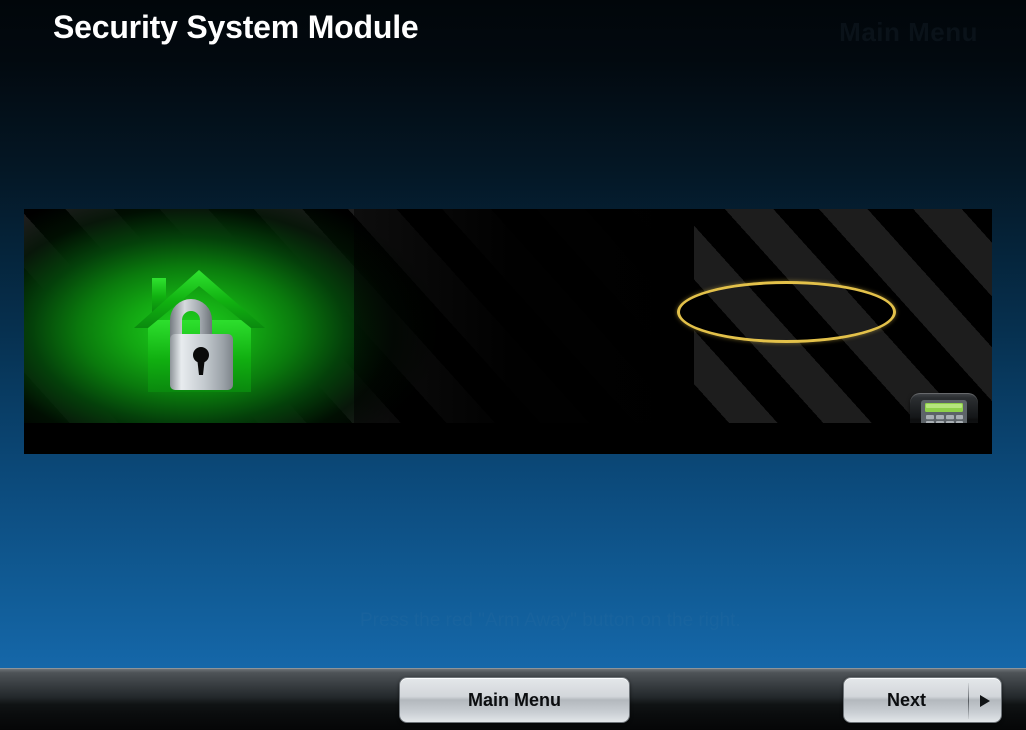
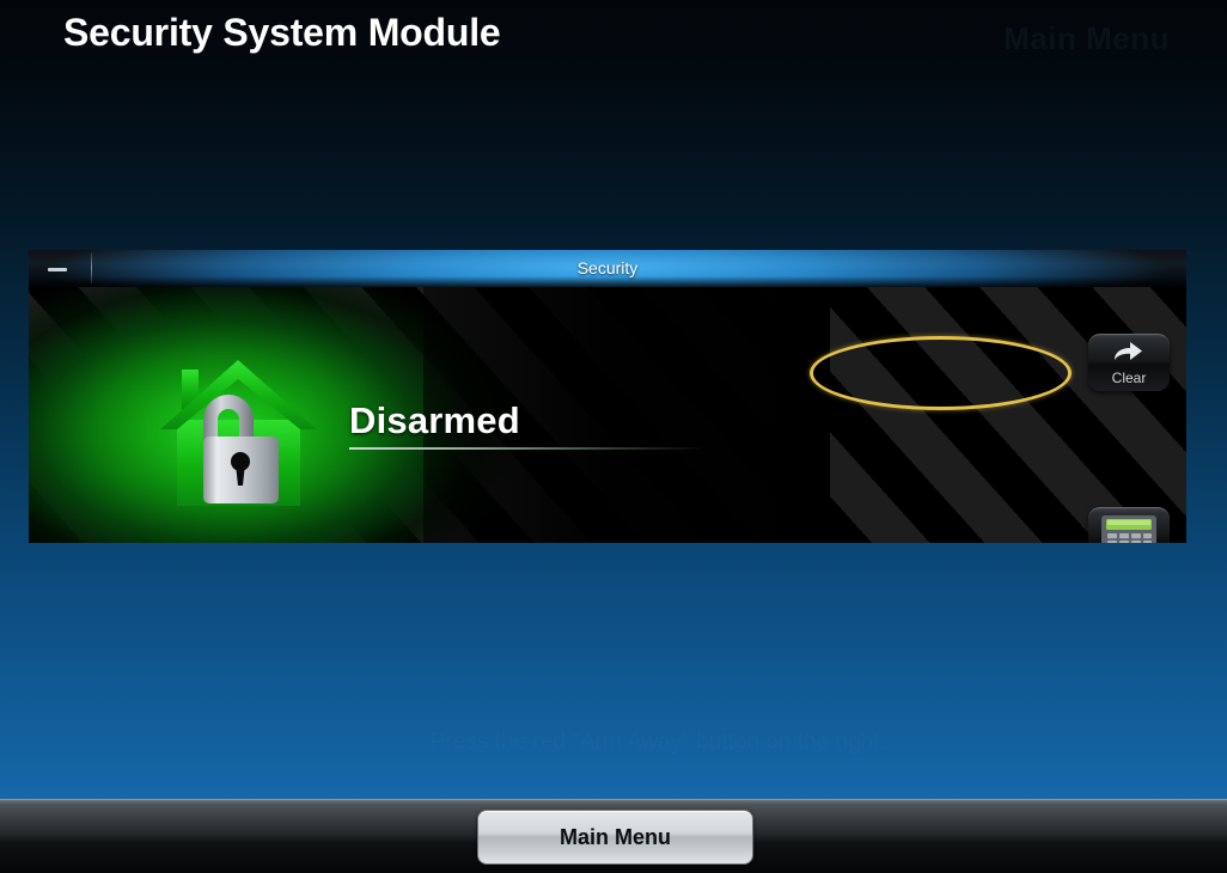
  Security System Module
+ Security
+ Disarmed
+ Clear
  Main Menu
- Next
